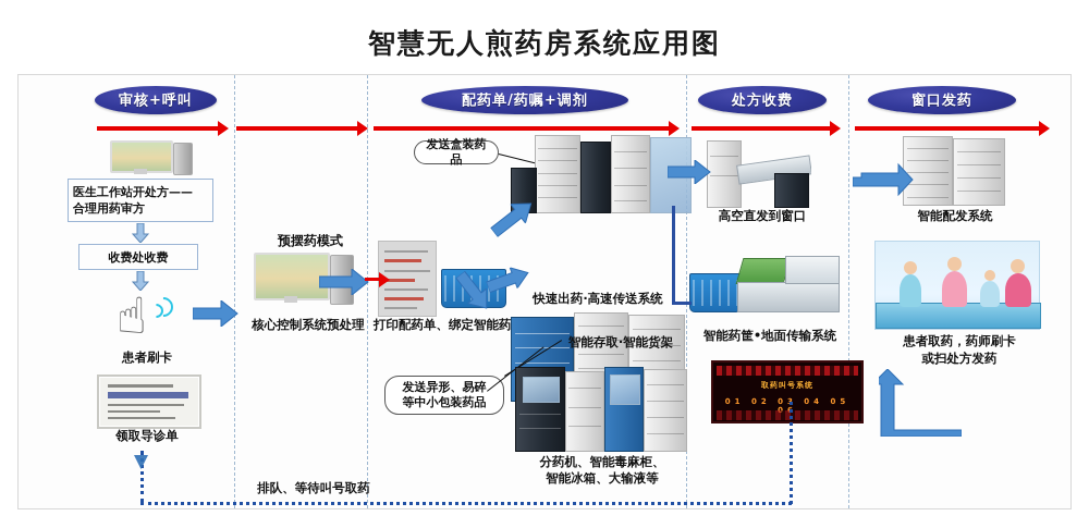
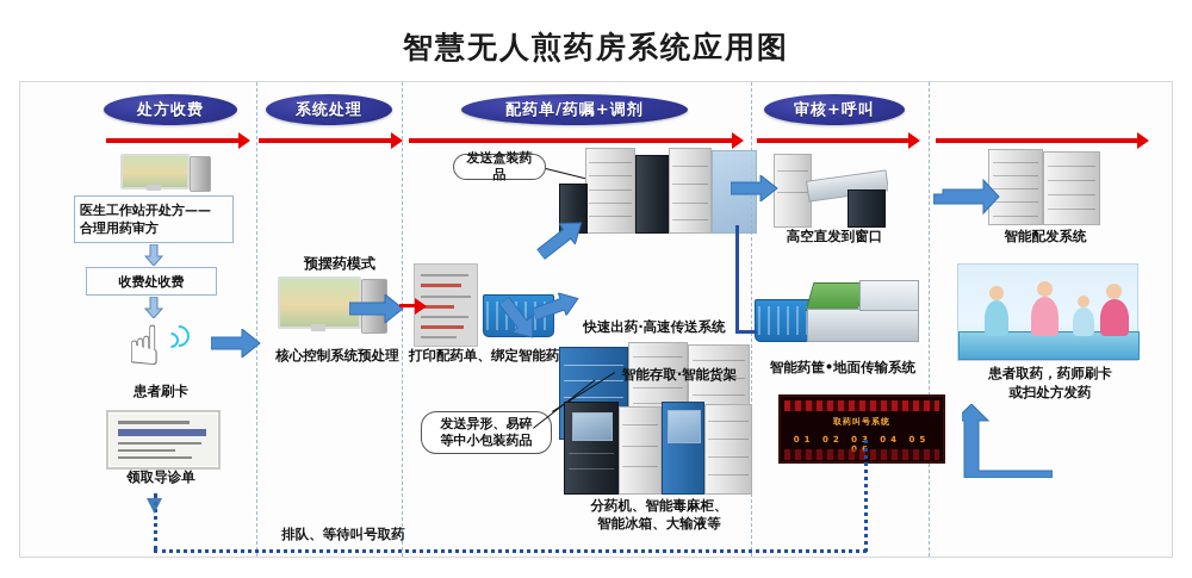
  智慧无人煎药房系统应用图
- 审核+呼叫
+ 处方收费
+ 系统处理
  配药单/药嘱+调剂
- 处方收费
+ 审核+呼叫
- 窗口发药
  医生工作站开处方——
  合理用药审方
  收费处收费
  ☝
  患者刷卡
  领取导诊单
  预摆药模式
  核心控制系统预处理
  打印配药单、绑定智能药
  发送盒装药品
  快速出药·高速传送系统
  智能存取·智能货架
  发送异形、易碎
  等中小包装药品
  分药机、智能毒麻柜、
  智能冰箱、大输液等
  高空直发到窗口
  智能药筐•地面传输系统
  取药叫号系统
  01 02 03 04 05 06
  智能配发系统
  患者取药，药师刷卡
  或扫处方发药
  排队、等待叫号取药
